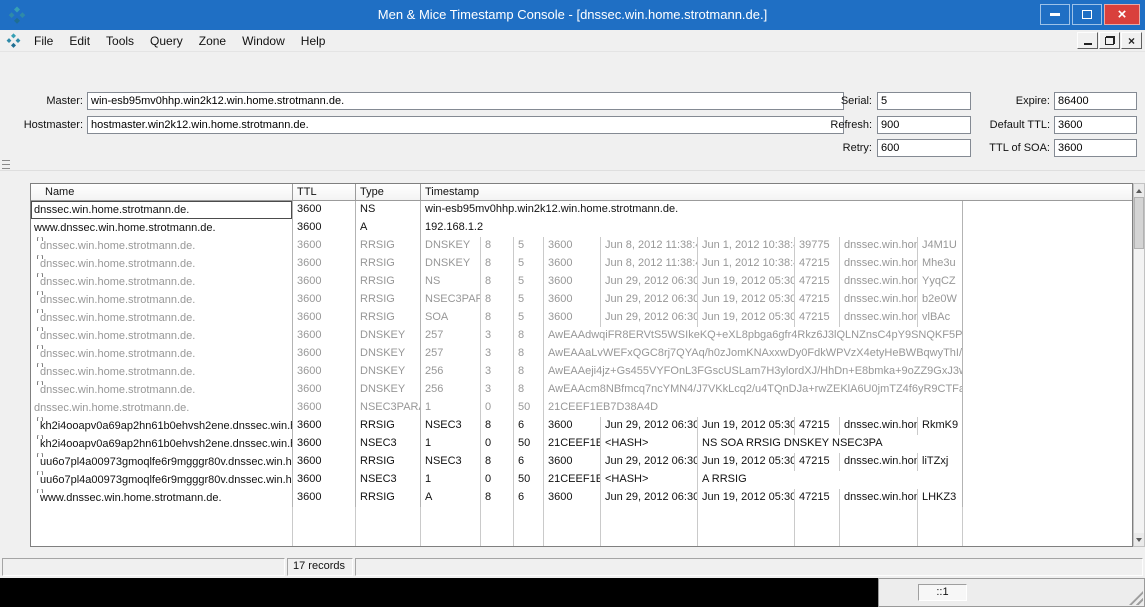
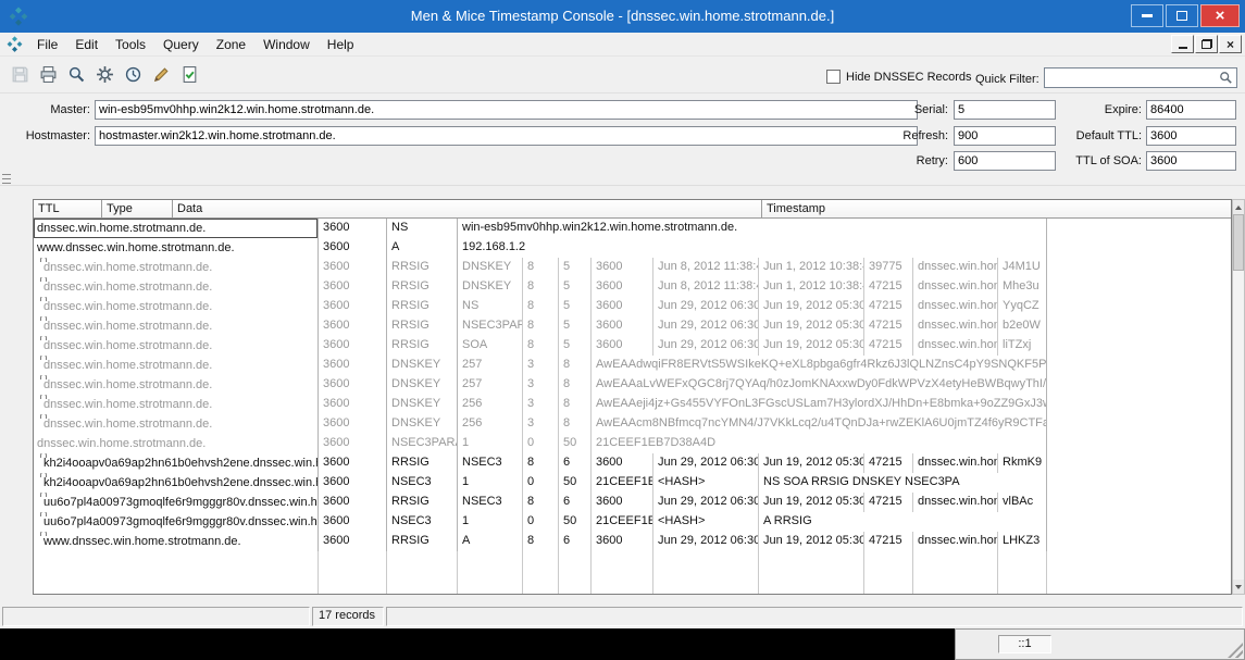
  Men & Mice Timestamp Console - [dnssec.win.home.strotmann.de.]
  ×
  File
  Edit
  Tools
  Query
  Zone
  Window
  Help
  ×
+ Hide DNSSEC Records
+ Quick Filter:
  Master:
  win-esb95mv0hhp.win2k12.win.home.strotmann.de.
  Hostmaster:
  hostmaster.win2k12.win.home.strotmann.de.
  Serial:
  5
  Refresh:
  900
  Retry:
  600
  Expire:
  86400
  Default TTL:
  3600
  TTL of SOA:
  3600
- Name
  TTL
  Type
+ Data
  Timestamp
  dnssec.win.home.strotmann.de.
  3600
  NS
  win-esb95mv0hhp.win2k12.win.home.strotmann.de.
  www.dnssec.win.home.strotmann.de.
  3600
  A
  192.168.1.2
  dnssec.win.home.strotmann.de.
  3600
  RRSIG
  DNSKEY
  8
  5
  3600
  Jun 8, 2012 11:38:
  Jun 1, 2012 10:38:
  39775
  dnssec.win.ho
  J4M1U
  dnssec.win.home.strotmann.de.
  3600
  RRSIG
  DNSKEY
  8
  5
  3600
  Jun 8, 2012 11:38:
  Jun 1, 2012 10:38:
  47215
  dnssec.win.ho
  Mhe3u
  dnssec.win.home.strotmann.de.
  3600
  RRSIG
  NS
  8
  5
  3600
  Jun 29, 2012 06:30
  Jun 19, 2012 05:30
  47215
  dnssec.win.ho
  YyqCZ
  dnssec.win.home.strotmann.de.
  3600
  RRSIG
  NSEC3PAR
  8
  5
  3600
  Jun 29, 2012 06:30
  Jun 19, 2012 05:30
  47215
  dnssec.win.ho
  b2e0W
  dnssec.win.home.strotmann.de.
  3600
  RRSIG
  SOA
  8
  5
  3600
  Jun 29, 2012 06:30
  Jun 19, 2012 05:30
  47215
  dnssec.win.ho
- vlBAc
+ liTZxj
  dnssec.win.home.strotmann.de.
  3600
  DNSKEY
  257
  3
  8
  AwEAAdwqiFR8ERVtS5WSIkeKQ+eXL8pbga6gfr4Rkz6J3lQLNZnsC4pY9SNQKF5P
  dnssec.win.home.strotmann.de.
  3600
  DNSKEY
  257
  3
  8
  AwEAAaLvWEFxQGC8rj7QYAq/h0zJomKNAxxwDy0FdkWPVzX4etyHeBWBqwyThI/
  dnssec.win.home.strotmann.de.
  3600
  DNSKEY
  256
  3
  8
  AwEAAeji4jz+Gs455VYFOnL3FGscUSLam7H3ylordXJ/HhDn+E8bmka+9oZZ9GxJ3
  dnssec.win.home.strotmann.de.
  3600
  DNSKEY
  256
  3
  8
  AwEAAcm8NBfmcq7ncYMN4/J7VKkLcq2/u4TQnDJa+rwZEKlA6U0jmTZ4f6yR9CTFa
  dnssec.win.home.strotmann.de.
  3600
  NSEC3PAR
  1
  0
  50
  21CEEF1EB7D38A4D
  kh2i4ooapv0a69ap2hn61b0ehvsh2ene.dnssec.win.
  3600
  RRSIG
  NSEC3
  8
  6
  3600
  Jun 29, 2012 06:30
  Jun 19, 2012 05:30
  47215
  dnssec.win.ho
  RkmK9
  kh2i4ooapv0a69ap2hn61b0ehvsh2ene.dnssec.win.
  3600
  NSEC3
  1
  0
  50
  <HASH>
  NS SOA RRSIG DNSKEY NSEC3PA
  uu6o7pl4a00973gmoqlfe6r9mgggr80v.dnssec.win.h
  3600
  RRSIG
  NSEC3
  8
  6
  3600
  Jun 29, 2012 06:30
  Jun 19, 2012 05:30
  47215
  dnssec.win.ho
- liTZxj
+ vlBAc
  uu6o7pl4a00973gmoqlfe6r9mgggr80v.dnssec.win.h
  3600
  NSEC3
  1
  0
  50
  <HASH>
  A RRSIG
  www.dnssec.win.home.strotmann.de.
  3600
  RRSIG
  A
  8
  6
  3600
  Jun 29, 2012 06:30
  Jun 19, 2012 05:30
  47215
  dnssec.win.ho
  LHKZ3
  17 records
  ::1
